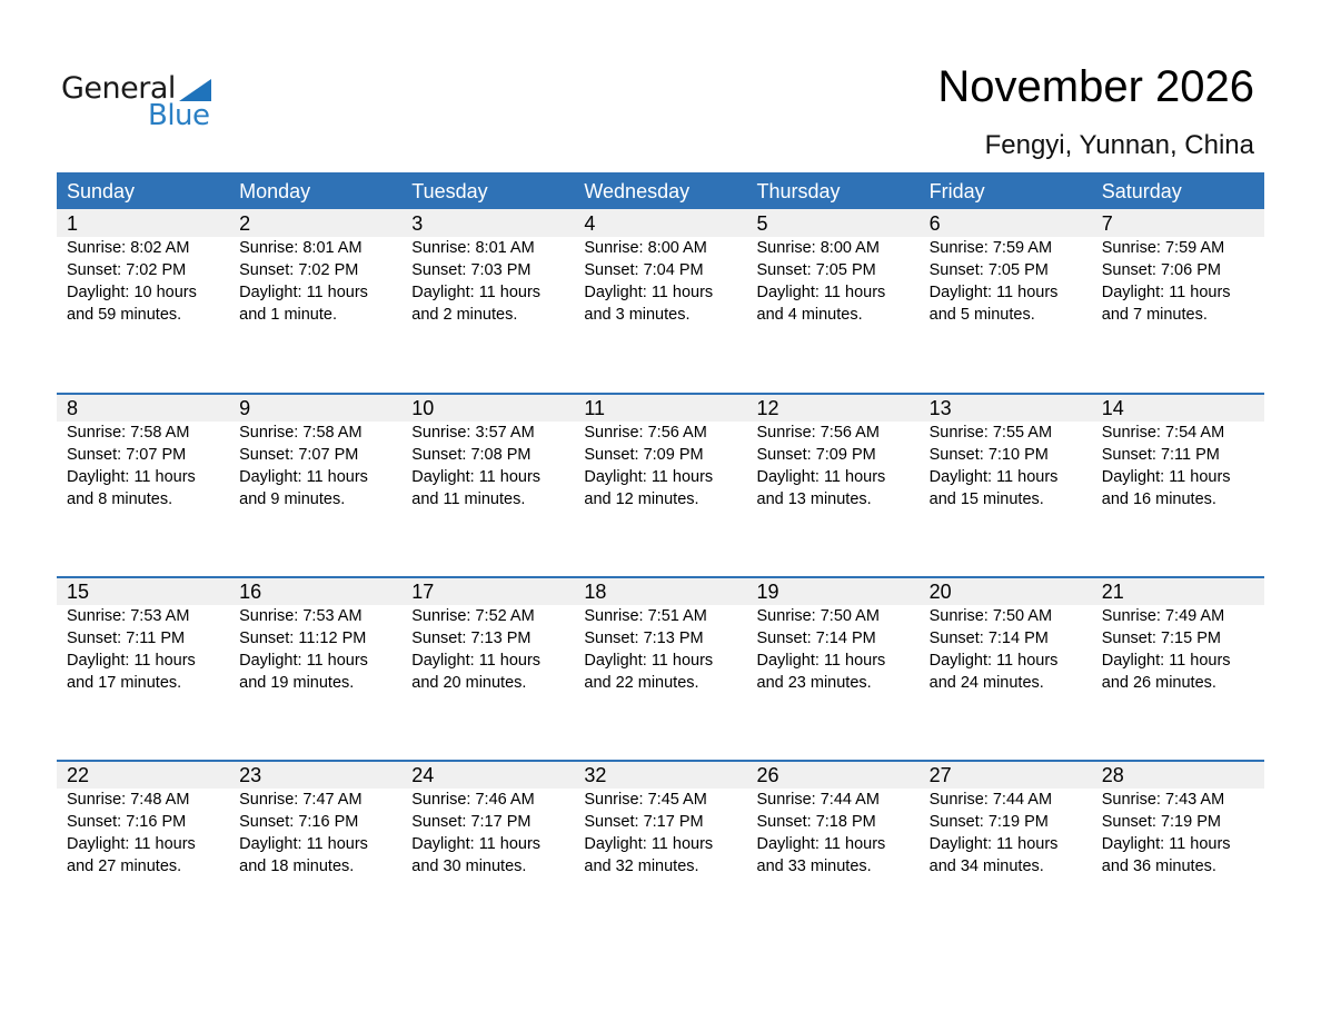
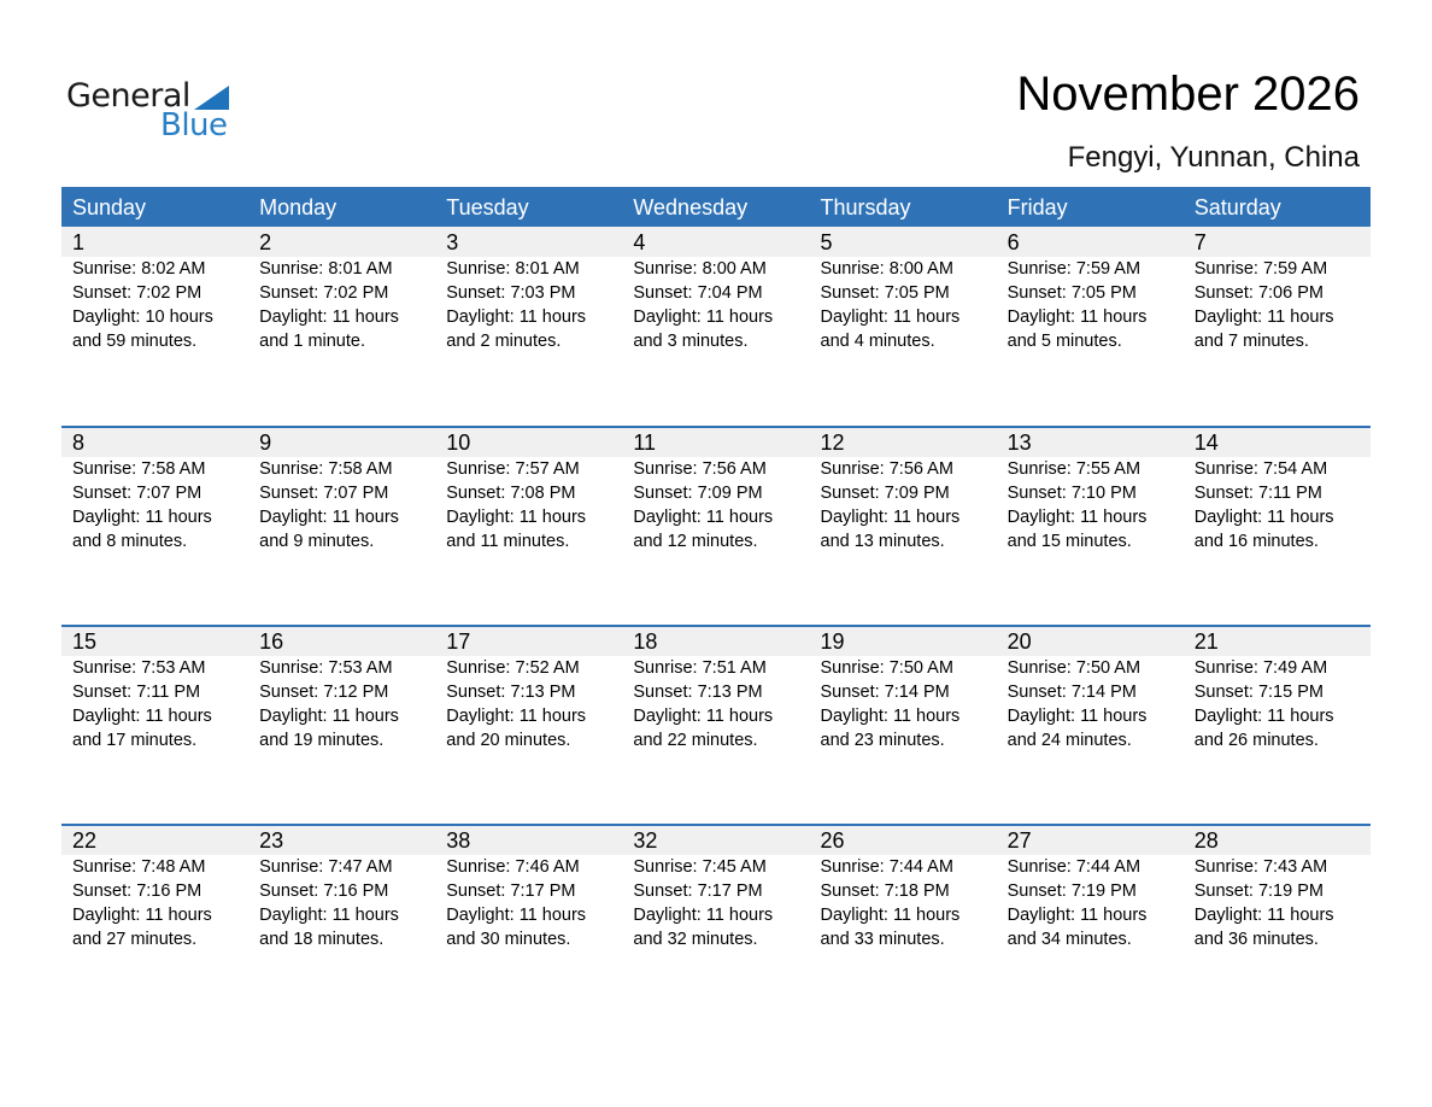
  General
  Blue
  November 2026
  Fengyi, Yunnan, China
  Sunday
  Monday
  Tuesday
  Wednesday
  Thursday
  Friday
  Saturday
  1
  2
  3
  4
  5
  6
  7
  Sunrise: 8:02 AM
  Sunset: 7:02 PM
  Daylight: 10 hours
  and 59 minutes.
  Sunrise: 8:01 AM
  Sunset: 7:02 PM
  Daylight: 11 hours
  and 1 minute.
  Sunrise: 8:01 AM
  Sunset: 7:03 PM
  Daylight: 11 hours
  and 2 minutes.
  Sunrise: 8:00 AM
  Sunset: 7:04 PM
  Daylight: 11 hours
  and 3 minutes.
  Sunrise: 8:00 AM
  Sunset: 7:05 PM
  Daylight: 11 hours
  and 4 minutes.
  Sunrise: 7:59 AM
  Sunset: 7:05 PM
  Daylight: 11 hours
  and 5 minutes.
  Sunrise: 7:59 AM
  Sunset: 7:06 PM
  Daylight: 11 hours
  and 7 minutes.
  8
  9
  10
  11
  12
  13
  14
  Sunrise: 7:58 AM
  Sunset: 7:07 PM
  Daylight: 11 hours
  and 8 minutes.
  Sunrise: 7:58 AM
  Sunset: 7:07 PM
  Daylight: 11 hours
  and 9 minutes.
- Sunrise: 3:57 AM
+ Sunrise: 7:57 AM
  Sunset: 7:08 PM
  Daylight: 11 hours
  and 11 minutes.
  Sunrise: 7:56 AM
  Sunset: 7:09 PM
  Daylight: 11 hours
  and 12 minutes.
  Sunrise: 7:56 AM
  Sunset: 7:09 PM
  Daylight: 11 hours
  and 13 minutes.
  Sunrise: 7:55 AM
  Sunset: 7:10 PM
  Daylight: 11 hours
  and 15 minutes.
  Sunrise: 7:54 AM
  Sunset: 7:11 PM
  Daylight: 11 hours
  and 16 minutes.
  15
  16
  17
  18
  19
  20
  21
  Sunrise: 7:53 AM
  Sunset: 7:11 PM
  Daylight: 11 hours
  and 17 minutes.
  Sunrise: 7:53 AM
- Sunset: 11:12 PM
+ Sunset: 7:12 PM
  Daylight: 11 hours
  and 19 minutes.
  Sunrise: 7:52 AM
  Sunset: 7:13 PM
  Daylight: 11 hours
  and 20 minutes.
  Sunrise: 7:51 AM
  Sunset: 7:13 PM
  Daylight: 11 hours
  and 22 minutes.
  Sunrise: 7:50 AM
  Sunset: 7:14 PM
  Daylight: 11 hours
  and 23 minutes.
  Sunrise: 7:50 AM
  Sunset: 7:14 PM
  Daylight: 11 hours
  and 24 minutes.
  Sunrise: 7:49 AM
  Sunset: 7:15 PM
  Daylight: 11 hours
  and 26 minutes.
  22
  23
- 24
+ 38
  32
  26
  27
  28
  Sunrise: 7:48 AM
  Sunset: 7:16 PM
  Daylight: 11 hours
  and 27 minutes.
  Sunrise: 7:47 AM
  Sunset: 7:16 PM
  Daylight: 11 hours
  and 18 minutes.
  Sunrise: 7:46 AM
  Sunset: 7:17 PM
  Daylight: 11 hours
  and 30 minutes.
  Sunrise: 7:45 AM
  Sunset: 7:17 PM
  Daylight: 11 hours
  and 32 minutes.
  Sunrise: 7:44 AM
  Sunset: 7:18 PM
  Daylight: 11 hours
  and 33 minutes.
  Sunrise: 7:44 AM
  Sunset: 7:19 PM
  Daylight: 11 hours
  and 34 minutes.
  Sunrise: 7:43 AM
  Sunset: 7:19 PM
  Daylight: 11 hours
  and 36 minutes.
